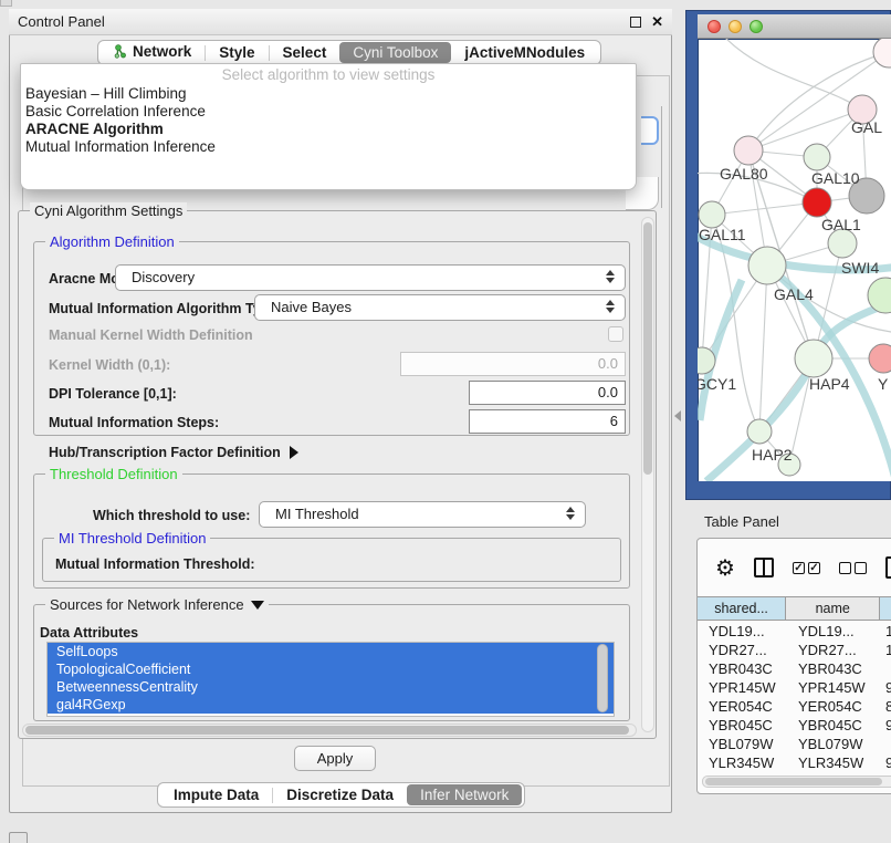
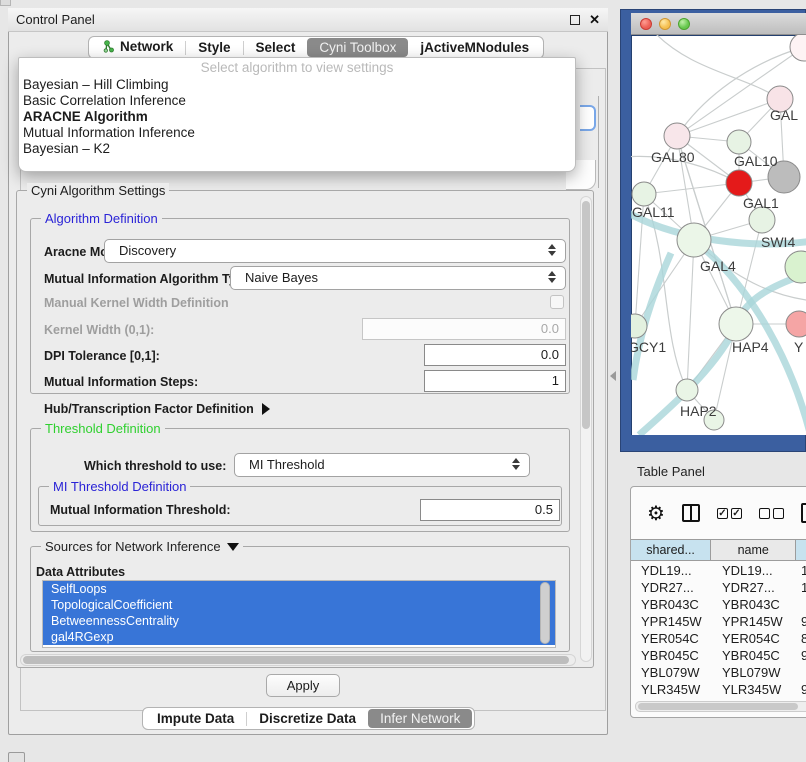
  Control Panel
  ✕
  Network
  Style
  Select
  Cyni Toolbox
  jActiveMNodules
  Select algorithm to view settings
  Bayesian – Hill Climbing
  Basic Correlation Inference
  ARACNE Algorithm
  Mutual Information Inference
+ Bayesian – K2
  Cyni Algorithm Settings
  Algorithm Definition
  Discovery
  Mutual Information Algorithm T
  Naive Bayes
  Manual Kernel Width Definition
  Kernel Width (0,1):
  0.0
  DPI Tolerance [0,1]:
  0.0
  Mutual Information Steps:
- 6
+ 1
  Hub/Transcription Factor Definition
  Threshold Definition
  Which threshold to use:
  MI Threshold
  MI Threshold Definition
  Mutual Information Threshold:
+ 0.5
  Sources for Network Inference
  Data Attributes
  SelfLoops
  TopologicalCoefficient
  BetweennessCentrality
  gal4RGexp
  Apply
  Impute Data
  Discretize Data
  Infer Network
  GAL
  GAL80
  GAL10
  GAL1
  GAL11
  GAL4
  SWI4
  GCY1
  HAP4
  Y
  HAP2
  Table Panel
  ⚙
  ✓
  ✓
  shared...
  name
  YDL19...
  YDL19...
  YDR27...
  YDR27...
  YBR043C
  YBR043C
  YPR145W
  YPR145W
  YER054C
  YER054C
  YBR045C
  YBR045C
  YBL079W
  YBL079W
  YLR345W
  YLR345W
